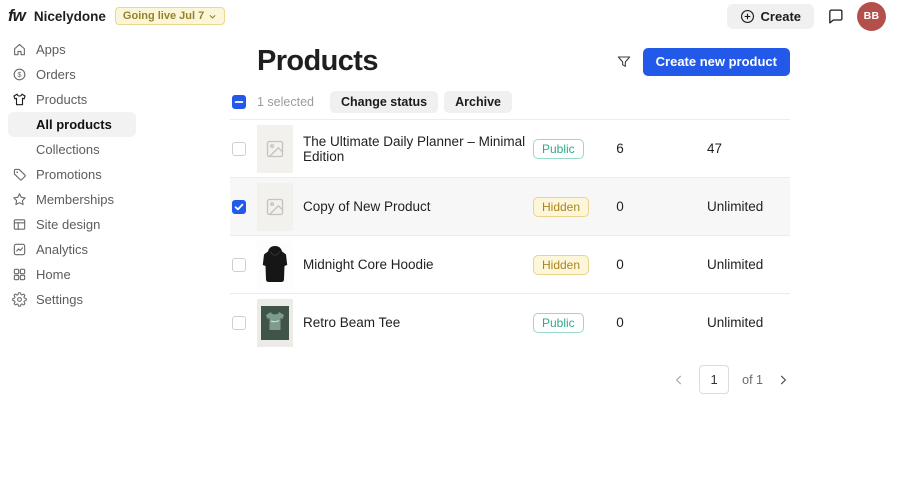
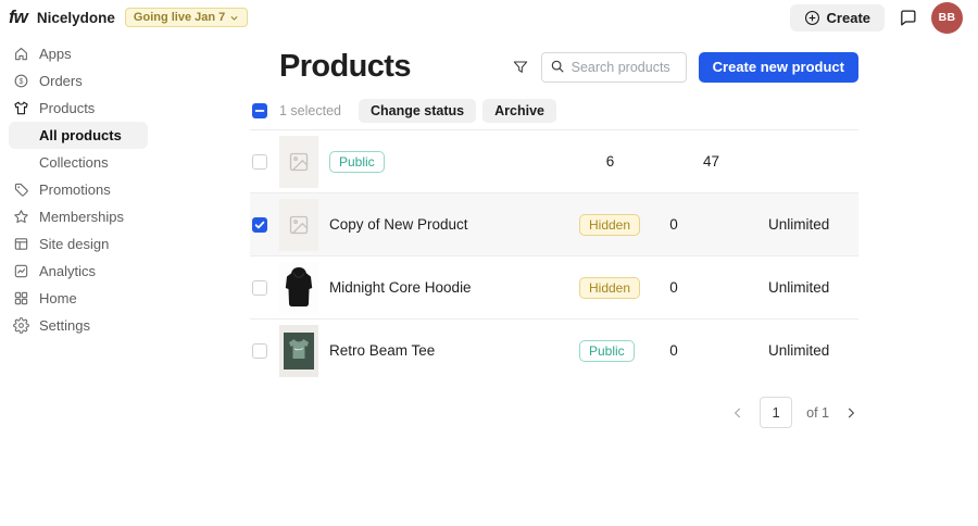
  fw
  Nicelydone
- Going live Jul 7
+ Going live Jan 7
  Create
  BB
  Apps
  Orders
  Products
  All products
  Collections
  Promotions
  Memberships
  Site design
  Analytics
  Home
  Settings
  Products
+ Search products
  Create new product
  1 selected
  Change status
  Archive
- The Ultimate Daily Planner – Minimal Edition
  Public
  6
  47
  Copy of New Product
  Hidden
  0
  Unlimited
  Midnight Core Hoodie
  Hidden
  0
  Unlimited
  Retro Beam Tee
  Public
  0
  Unlimited
  1
  of 1
